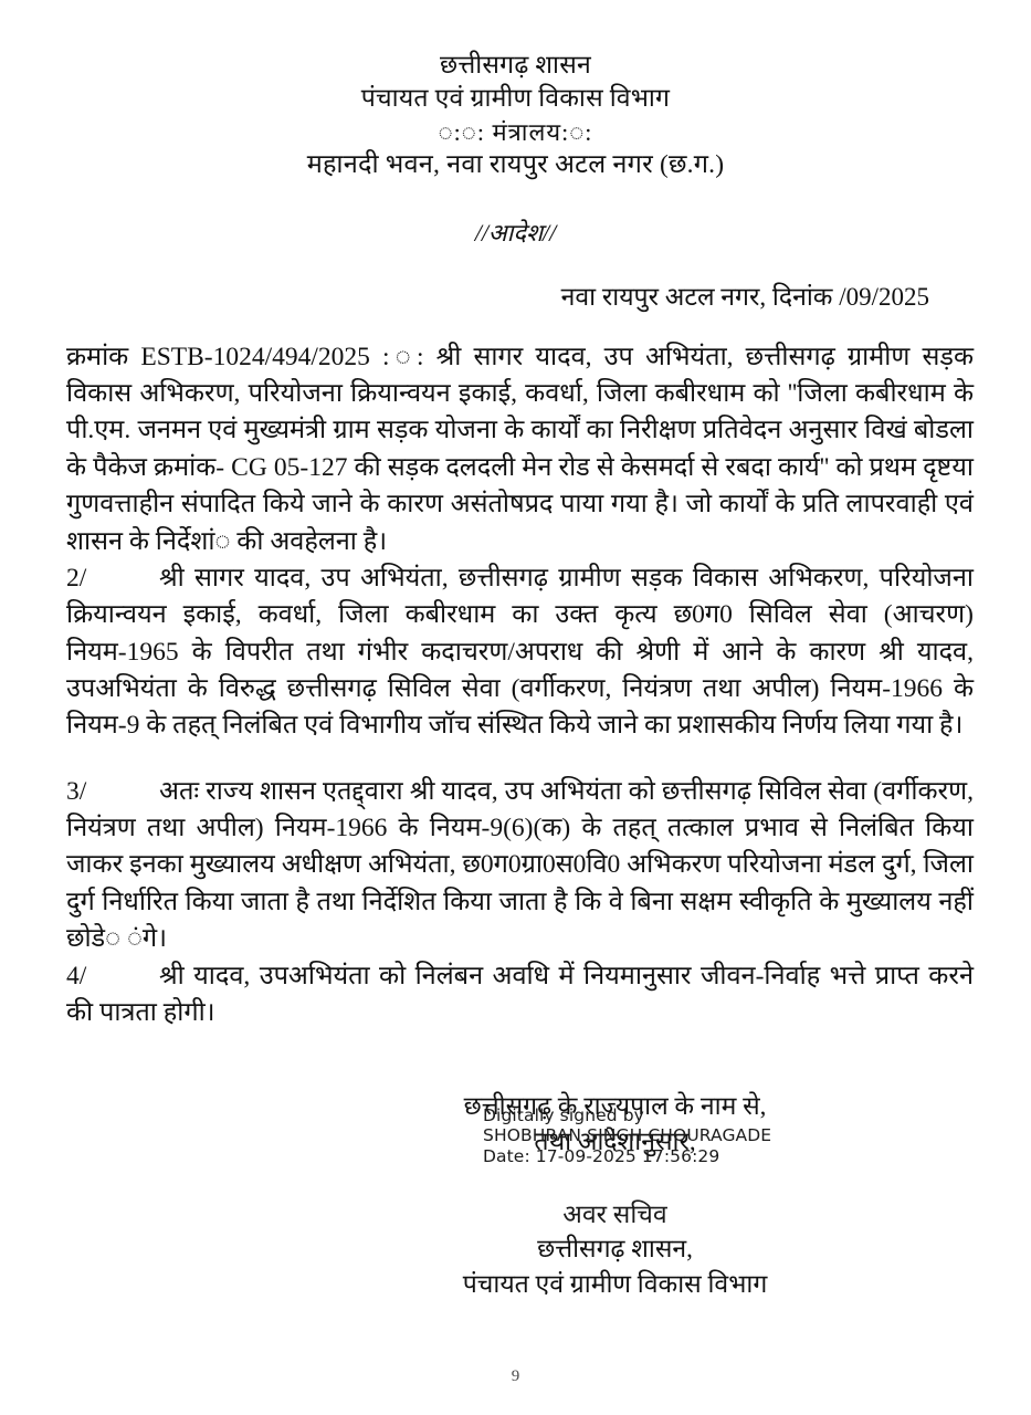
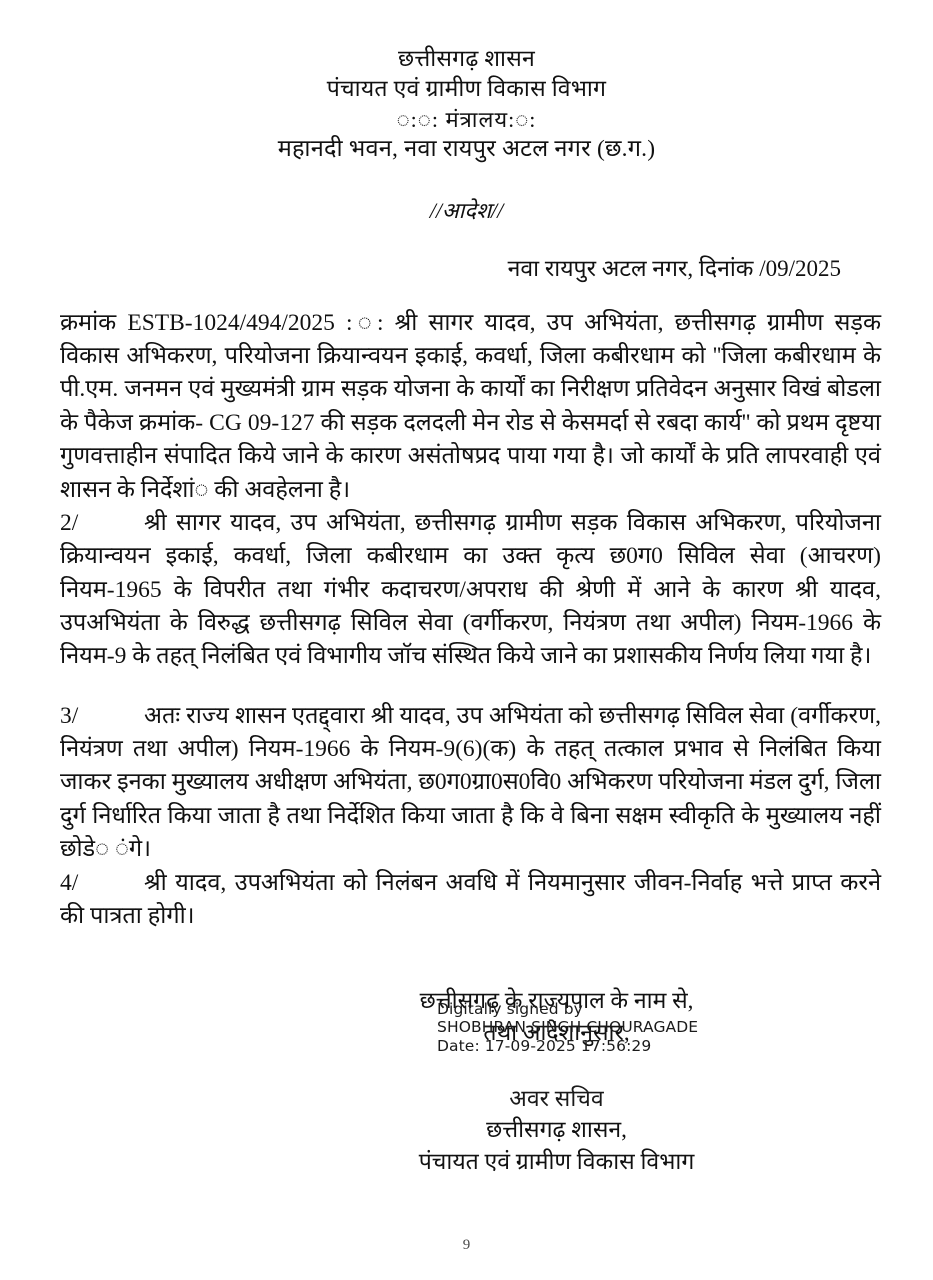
  छत्तीसगढ़ शासन
  पंचायत एवं ग्रामीण विकास विभाग
  ◌:◌: मंत्रालय:◌:
  महानदी भवन, नवा रायपुर अटल नगर (छ.ग.)
  //आदेश//
  नवा रायपुर अटल नगर, दिनांक /09/2025
- क्रमांक ESTB-1024/494/2025 :◌: श्री सागर यादव, उप अभियंता, छत्तीसगढ़ ग्रामीण सड़क विकास अभिकरण, परियोजना क्रियान्वयन इकाई, कवर्धा, जिला कबीरधाम को ''जिला कबीरधाम के पी.एम. जनमन एवं मुख्यमंत्री ग्राम सड़क योजना के कार्यों का निरीक्षण प्रतिवेदन अनुसार विखं बोडला के पैकेज क्रमांक- CG 05-127 की सड़क दलदली मेन रोड से केसमर्दा से रबदा कार्य'' को प्रथम दृष्टया गुणवत्ताहीन संपादित किये जाने के कारण असंतोषप्रद पाया गया है। जो कार्यों के प्रति लापरवाही एवं शासन के निर्देशां◌ की अवहेलना है।
+ क्रमांक ESTB-1024/494/2025 :◌: श्री सागर यादव, उप अभियंता, छत्तीसगढ़ ग्रामीण सड़क विकास अभिकरण, परियोजना क्रियान्वयन इकाई, कवर्धा, जिला कबीरधाम को ''जिला कबीरधाम के पी.एम. जनमन एवं मुख्यमंत्री ग्राम सड़क योजना के कार्यों का निरीक्षण प्रतिवेदन अनुसार विखं बोडला के पैकेज क्रमांक- CG 09-127 की सड़क दलदली मेन रोड से केसमर्दा से रबदा कार्य'' को प्रथम दृष्टया गुणवत्ताहीन संपादित किये जाने के कारण असंतोषप्रद पाया गया है। जो कार्यों के प्रति लापरवाही एवं शासन के निर्देशां◌ की अवहेलना है।
  2/ श्री सागर यादव, उप अभियंता, छत्तीसगढ़ ग्रामीण सड़क विकास अभिकरण, परियोजना क्रियान्वयन इकाई, कवर्धा, जिला कबीरधाम का उक्त कृत्य छ0ग0 सिविल सेवा (आचरण) नियम-1965 के विपरीत तथा गंभीर कदाचरण/अपराध की श्रेणी में आने के कारण श्री यादव, उपअभियंता के विरुद्ध छत्तीसगढ़ सिविल सेवा (वर्गीकरण, नियंत्रण तथा अपील) नियम-1966 के नियम-9 के तहत् निलंबित एवं विभागीय जॉच संस्थित किये जाने का प्रशासकीय निर्णय लिया गया है।
  3/ अतः राज्य शासन एतद्द्वारा श्री यादव, उप अभियंता को छत्तीसगढ़ सिविल सेवा (वर्गीकरण, नियंत्रण तथा अपील) नियम-1966 के नियम-9(6)(क) के तहत् तत्काल प्रभाव से निलंबित किया जाकर इनका मुख्यालय अधीक्षण अभियंता, छ0ग0ग्रा0स0वि0 अभिकरण परियोजना मंडल दुर्ग, जिला दुर्ग निर्धारित किया जाता है तथा निर्देशित किया जाता है कि वे बिना सक्षम स्वीकृति के मुख्यालय नहीं छोडे◌ ◌ंगे।
  4/ श्री यादव, उपअभियंता को निलंबन अवधि में नियमानुसार जीवन-निर्वाह भत्ते प्राप्त करने की पात्रता होगी।
  छत्तीसगढ़ के राज्यपाल के नाम से,
  तथा आदेशानुसार,
  अवर सचिव
  छत्तीसगढ़ शासन,
  पंचायत एवं ग्रामीण विकास विभाग
  Digitally signed by
  SHOBHRAN SINGH CHOURAGADE
  Date: 17-09-2025 17:56:29
  9
